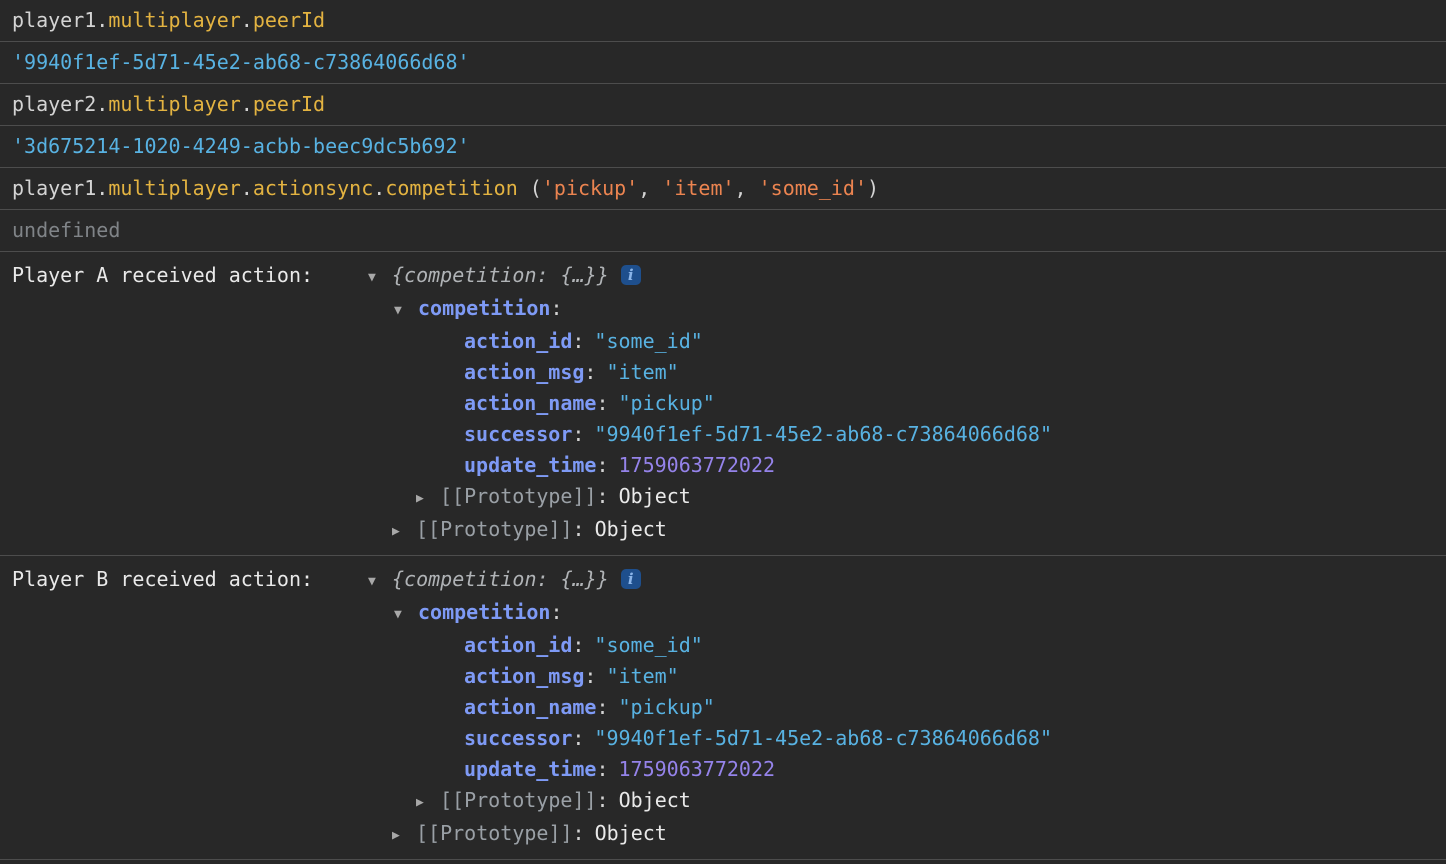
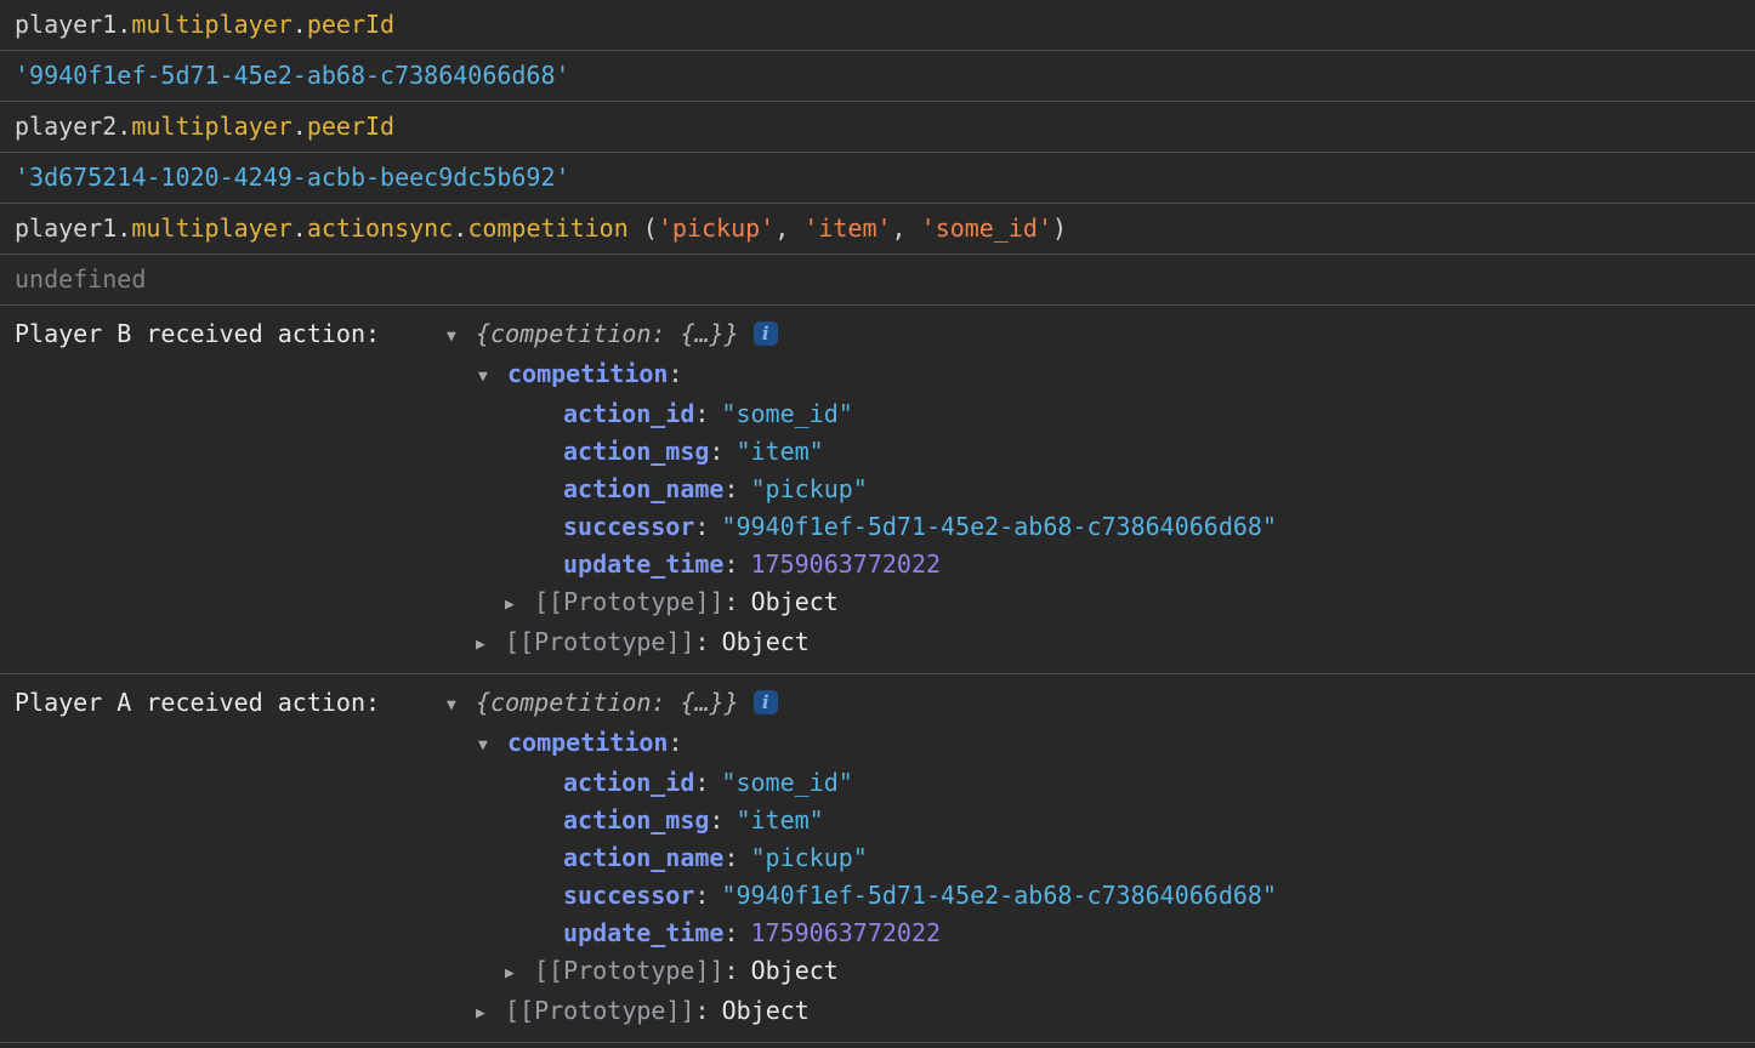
  player1.multiplayer.peerId
  '9940f1ef-5d71-45e2-ab68-c73864066d68'
  player2.multiplayer.peerId
  '3d675214-1020-4249-acbb-beec9dc5b692'
  player1.multiplayer.actionsync.competition ('pickup', 'item', 'some_id')
  undefined
- Player A received action:
+ Player B received action:
  ▼ {competition: {…}} i
  ▼ competition:
  action_id: "some_id"
  action_msg: "item"
  action_name: "pickup"
  successor: "9940f1ef-5d71-45e2-ab68-c73864066d68"
  update_time: 1759063772022
  ▶ [[Prototype]]: Object
  ▶ [[Prototype]]: Object
- Player B received action:
+ Player A received action:
  ▼ {competition: {…}} i
  ▼ competition:
  action_id: "some_id"
  action_msg: "item"
  action_name: "pickup"
  successor: "9940f1ef-5d71-45e2-ab68-c73864066d68"
  update_time: 1759063772022
  ▶ [[Prototype]]: Object
  ▶ [[Prototype]]: Object
